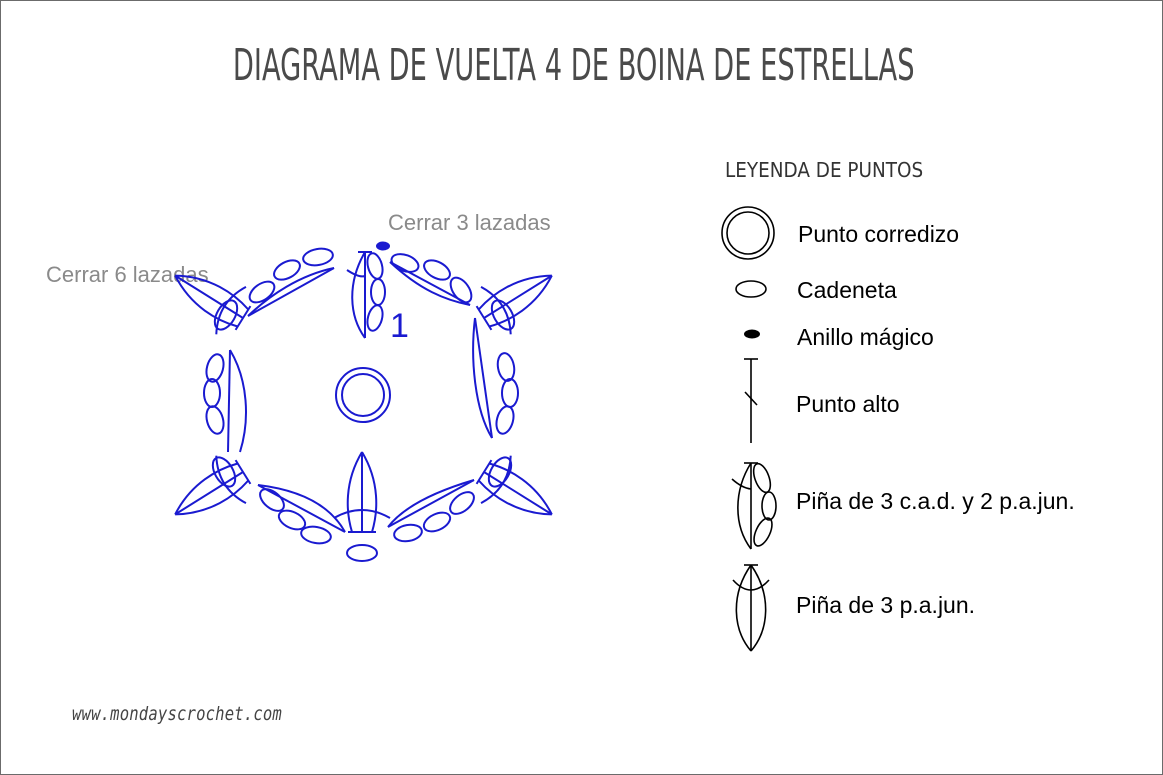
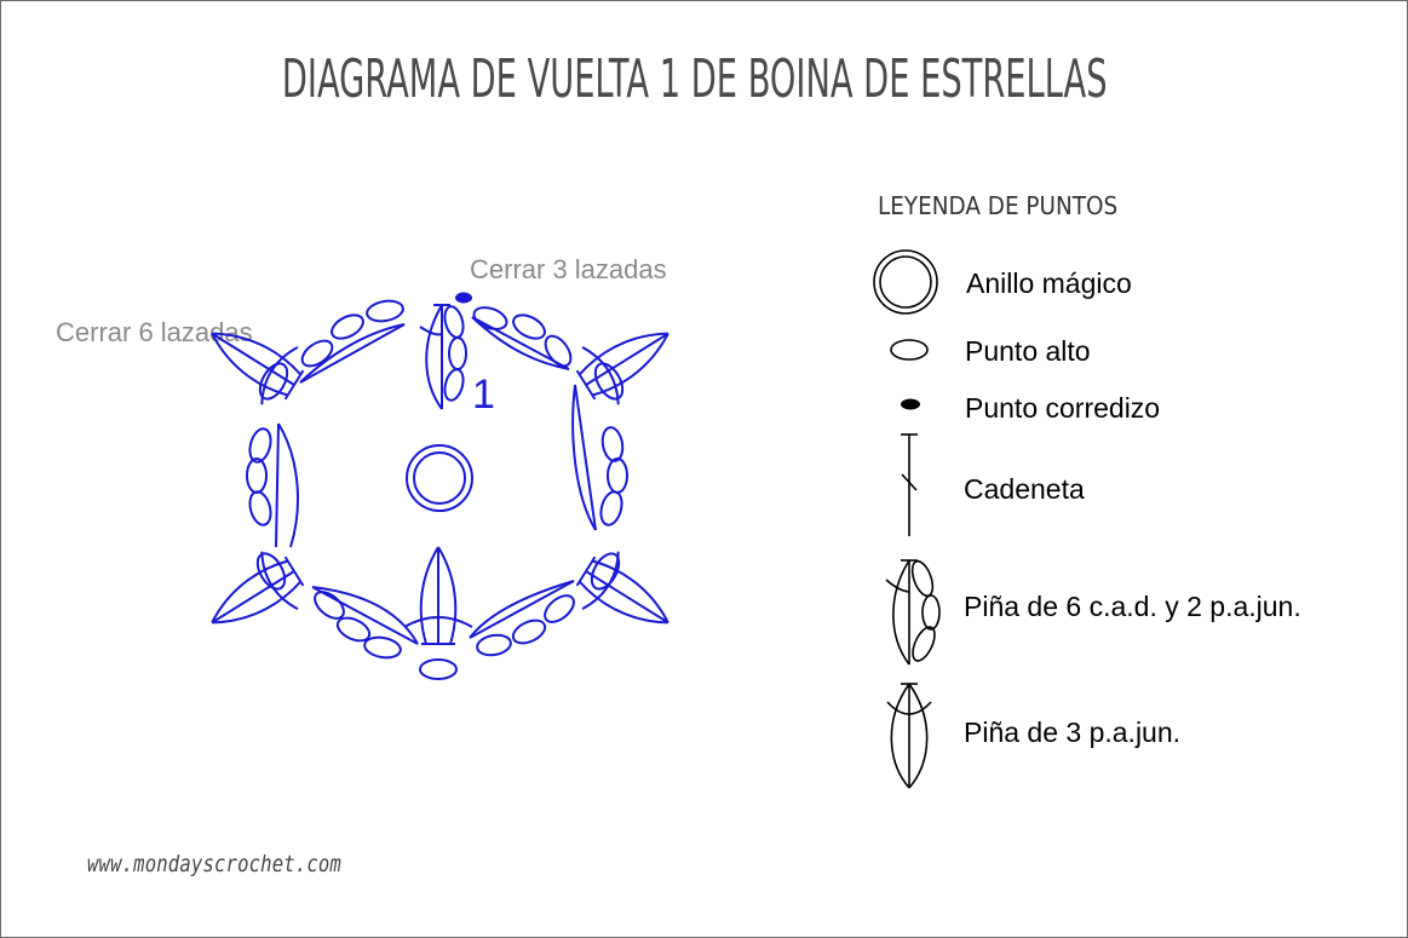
- DIAGRAMA DE VUELTA 4 DE BOINA DE ESTRELLAS
+ DIAGRAMA DE VUELTA 1 DE BOINA DE ESTRELLAS
  Cerrar 3 lazadas
  Cerrar 6 lazadas
  1
  LEYENDA DE PUNTOS
- Punto corredizo
+ Anillo mágico
- Cadeneta
+ Punto alto
- Anillo mágico
+ Punto corredizo
- Punto alto
+ Cadeneta
- Piña de 3 c.a.d. y 2 p.a.jun.
+ Piña de 6 c.a.d. y 2 p.a.jun.
  Piña de 3 p.a.jun.
  www.mondayscrochet.com
